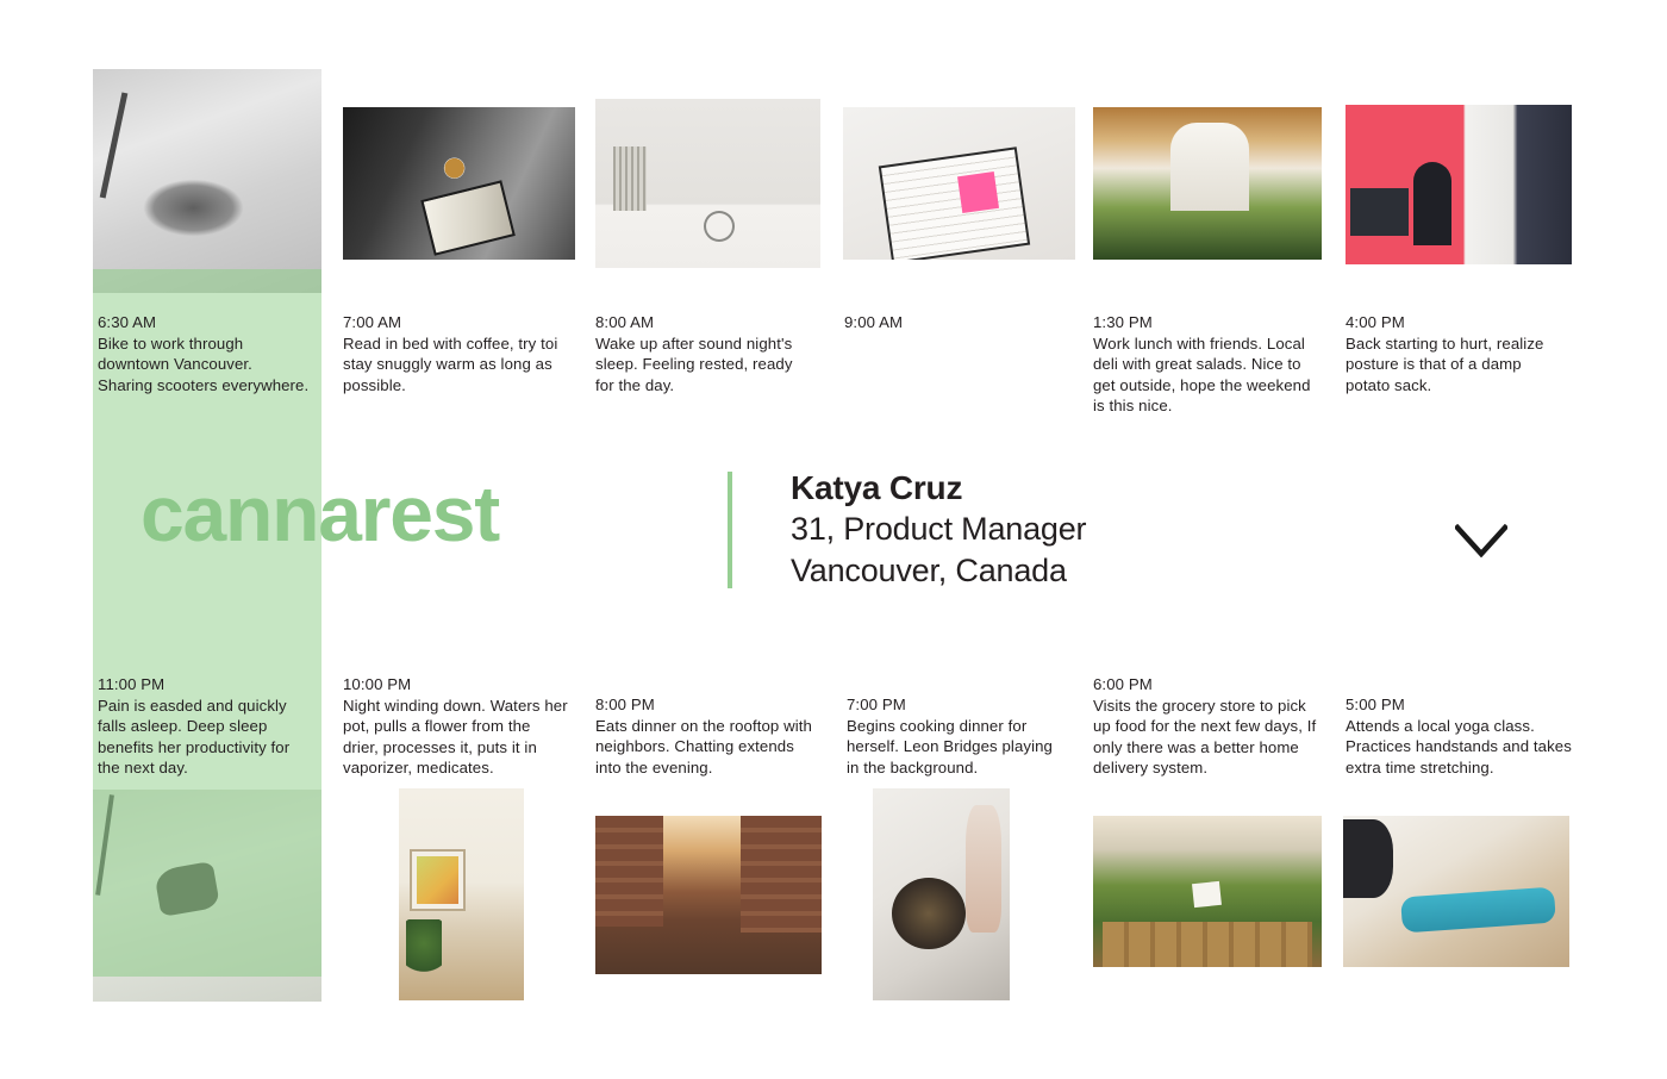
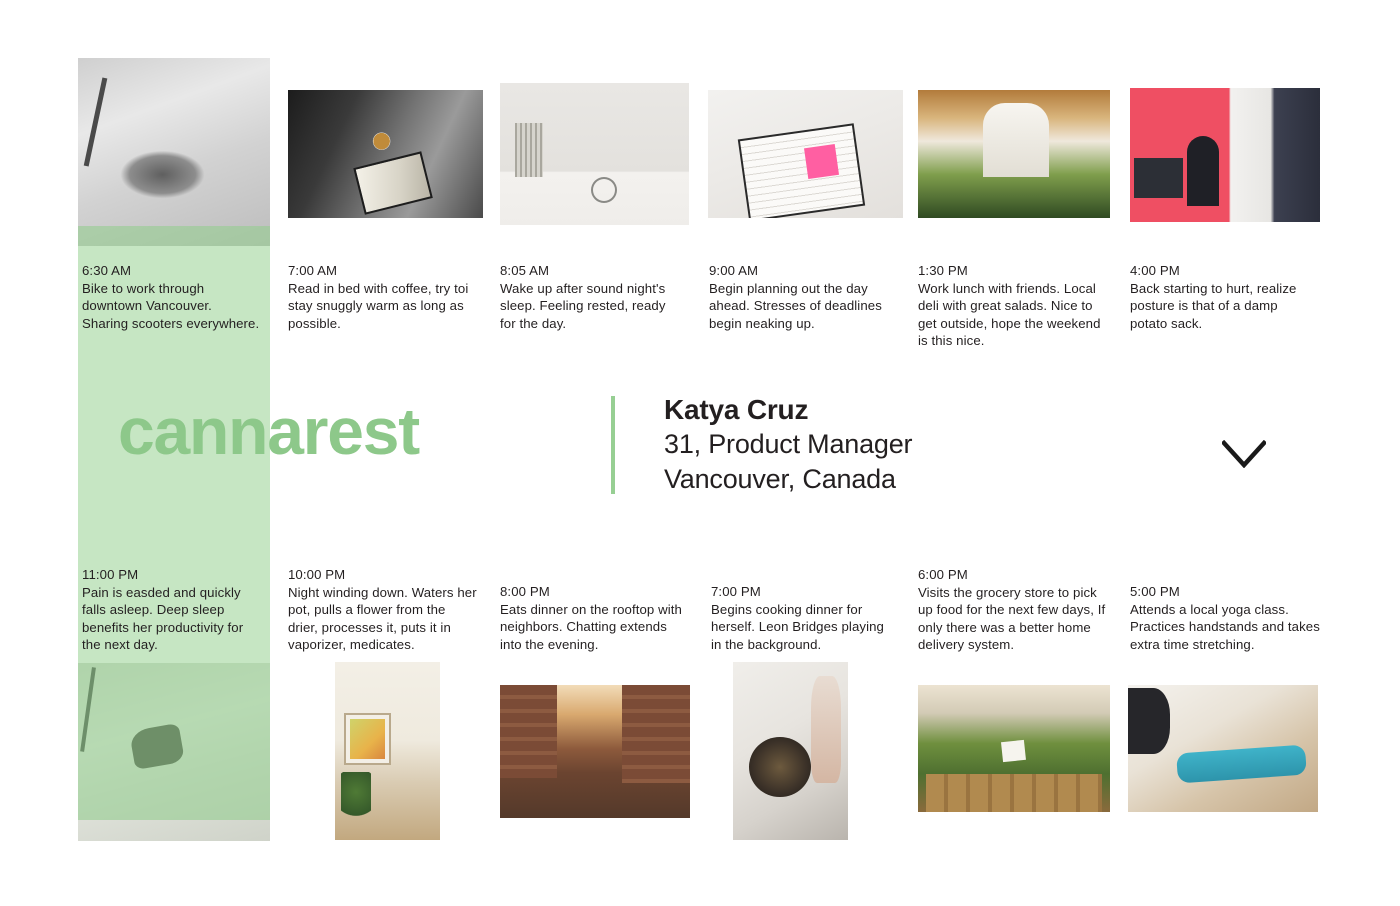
  6:30 AM
  Bike to work through downtown Vancouver. Sharing scooters everywhere.
  7:00 AM
  Read in bed with coffee, try toi stay snuggly warm as long as possible.
- 8:00 AM
+ 8:05 AM
  Wake up after sound night's sleep. Feeling rested, ready for the day.
  9:00 AM
+ Begin planning out the day ahead. Stresses of deadlines begin neaking up.
  1:30 PM
  Work lunch with friends. Local deli with great salads. Nice to get outside, hope the weekend is this nice.
  4:00 PM
  Back starting to hurt, realize posture is that of a damp potato sack.
  cannarest
  Katya Cruz
  31, Product Manager
  Vancouver, Canada
  11:00 PM
  Pain is easded and quickly falls asleep. Deep sleep benefits her productivity for the next day.
  10:00 PM
  Night winding down. Waters her pot, pulls a flower from the drier, processes it, puts it in vaporizer, medicates.
  8:00 PM
  Eats dinner on the rooftop with neighbors. Chatting extends into the evening.
  7:00 PM
  Begins cooking dinner for herself. Leon Bridges playing in the background.
  6:00 PM
  Visits the grocery store to pick up food for the next few days, If only there was a better home delivery system.
  5:00 PM
  Attends a local yoga class. Practices handstands and takes extra time stretching.
